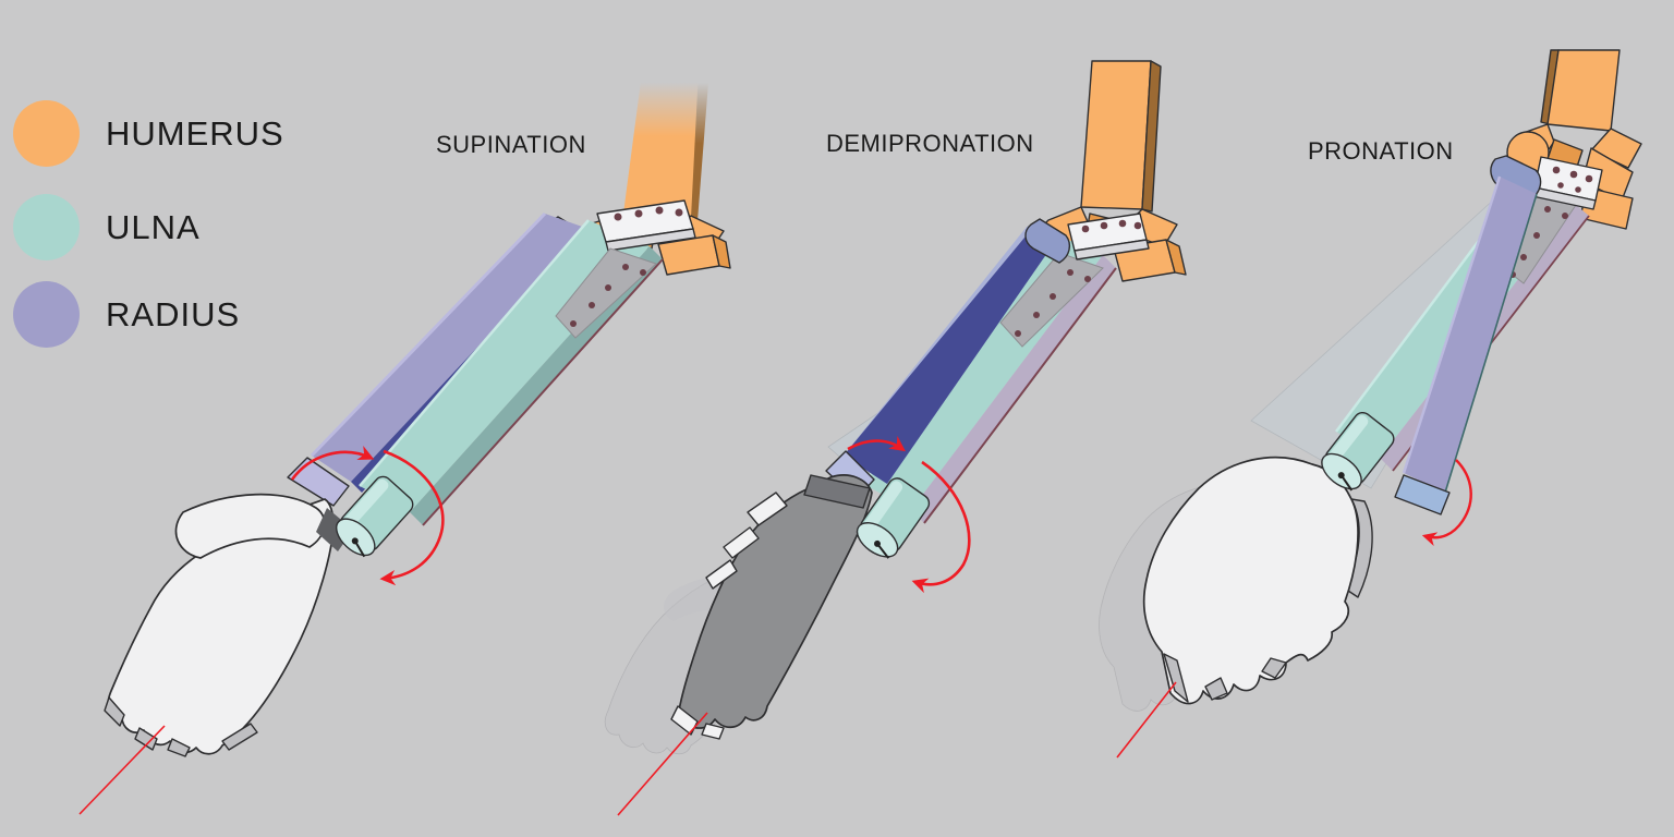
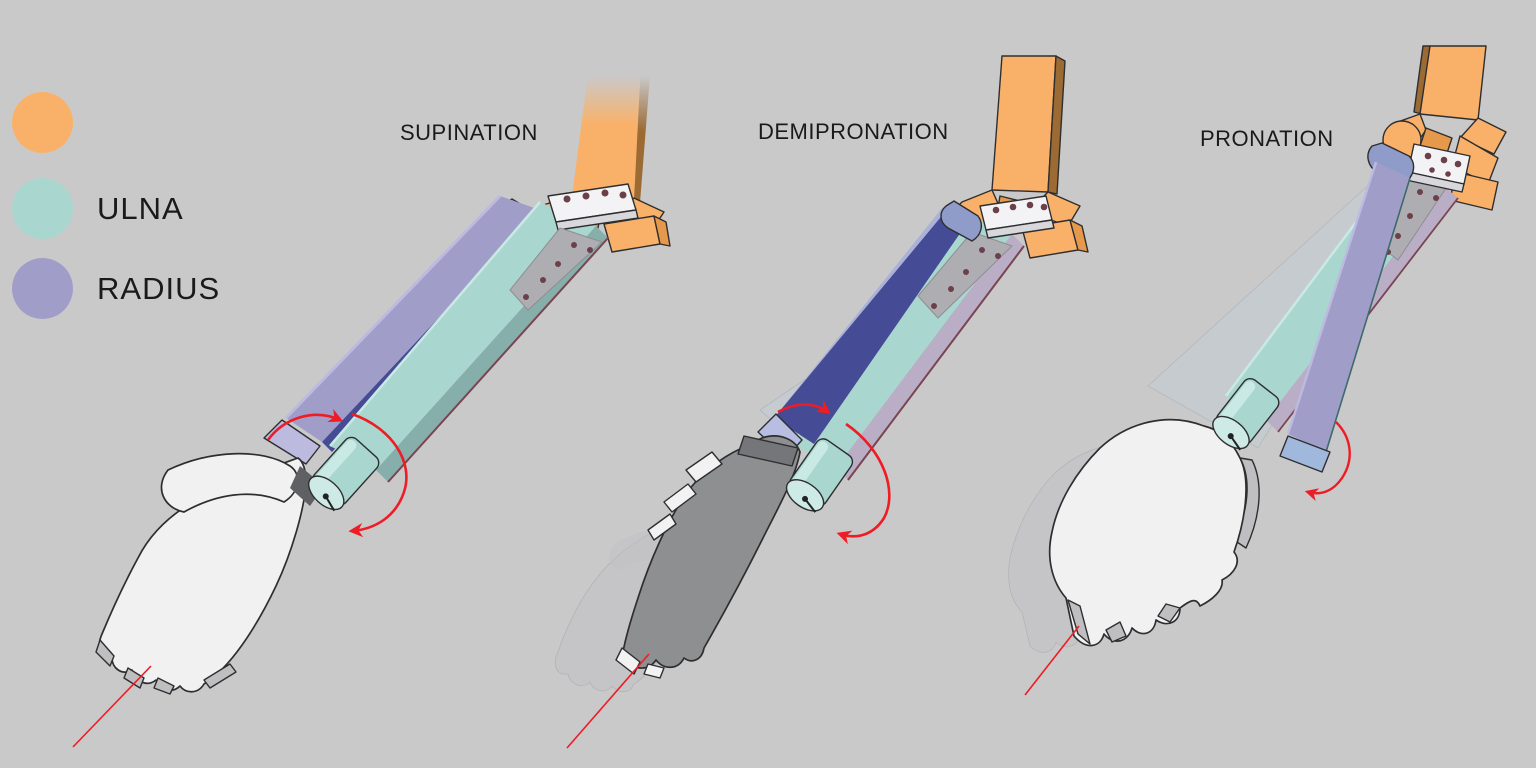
- HUMERUS
  ULNA
  RADIUS
  SUPINATION
  DEMIPRONATION
  PRONATION
